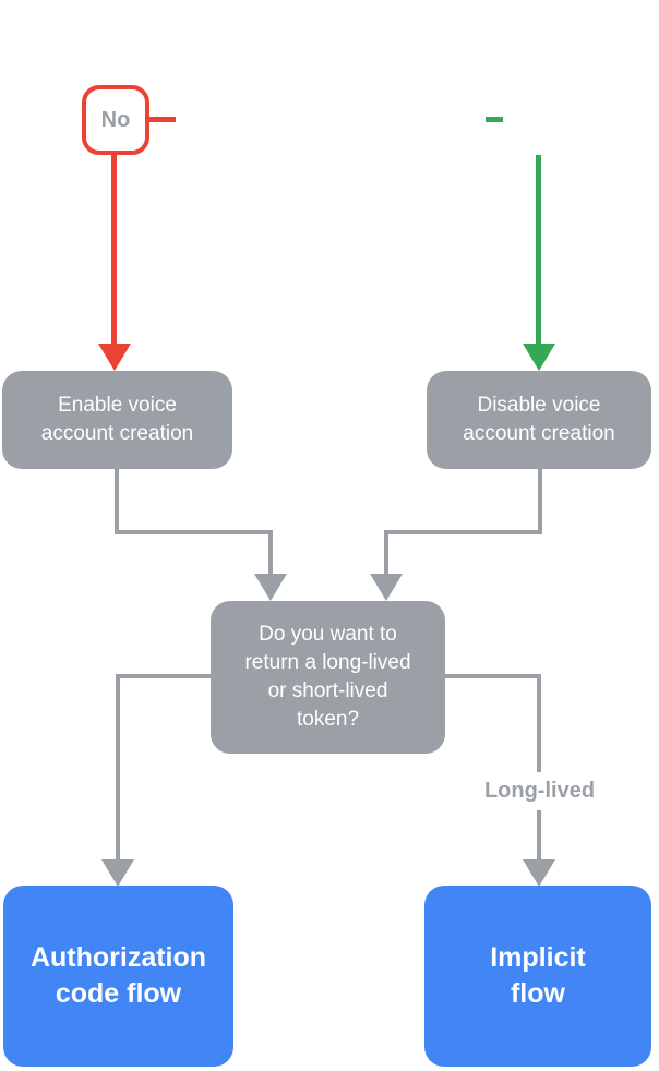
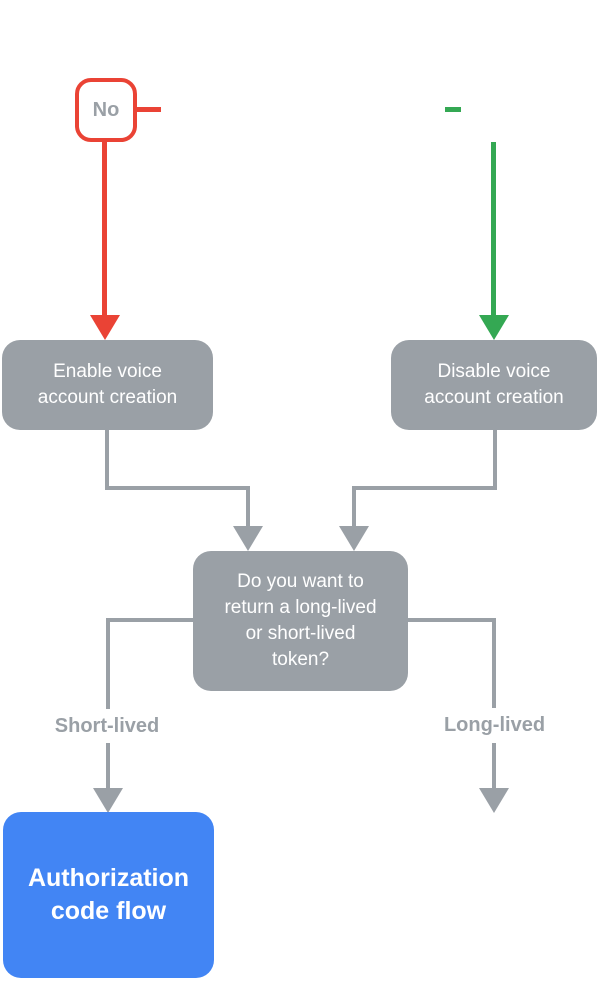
  No
  Enable voice
  account creation
  Disable voice
  account creation
  Do you want to
  return a long-lived
  or short-lived
  token?
+ Short-lived
  Long-lived
  Authorization
  code flow
- Implicit
- flow
